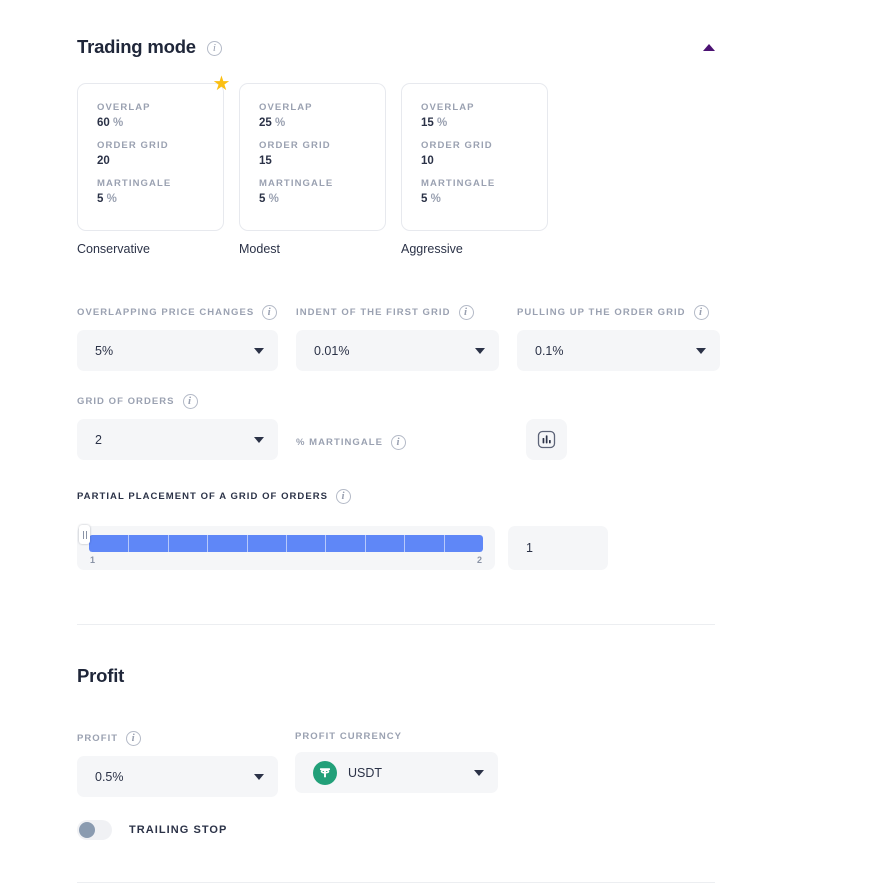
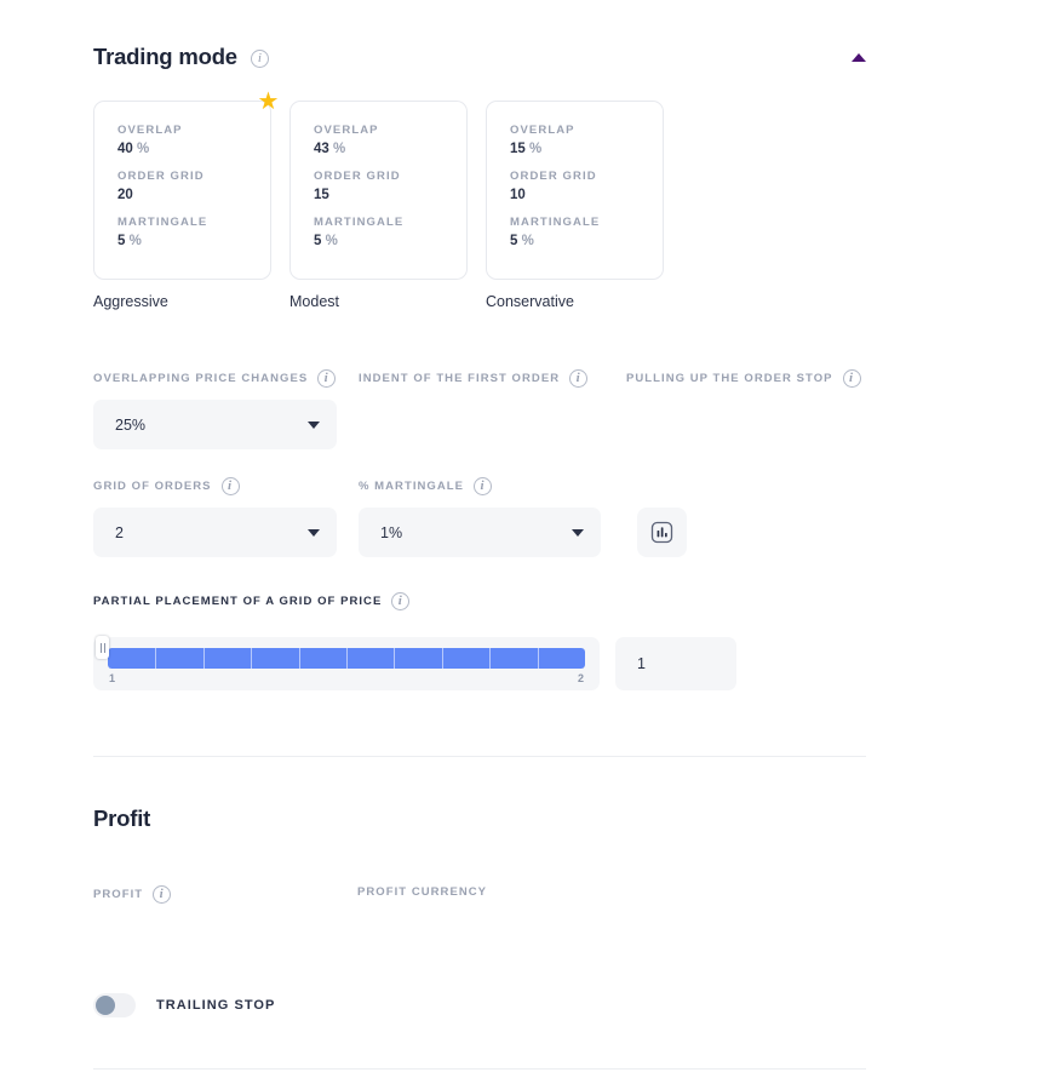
  Trading mode
  i
  ★
  OVERLAP
- 60 %
+ 40 %
  ORDER GRID
  20
  MARTINGALE
  5 %
- Conservative
+ Aggressive
  OVERLAP
- 25 %
+ 43 %
  ORDER GRID
  15
  MARTINGALE
  5 %
  Modest
  OVERLAP
  15 %
  ORDER GRID
  10
  MARTINGALE
  5 %
- Aggressive
+ Conservative
  OVERLAPPING PRICE CHANGES
  i
- 5%
+ 25%
- INDENT OF THE FIRST GRID
+ INDENT OF THE FIRST ORDER
  i
- 0.01%
- PULLING UP THE ORDER GRID
+ PULLING UP THE ORDER STOP
  i
- 0.1%
  GRID OF ORDERS
  i
  2
  % MARTINGALE
  i
+ 1%
- PARTIAL PLACEMENT OF A GRID OF ORDERS
+ PARTIAL PLACEMENT OF A GRID OF PRICE
  i
  1
  2
  1
  Profit
  PROFIT
  i
- 0.5%
  PROFIT CURRENCY
- USDT
  TRAILING STOP
